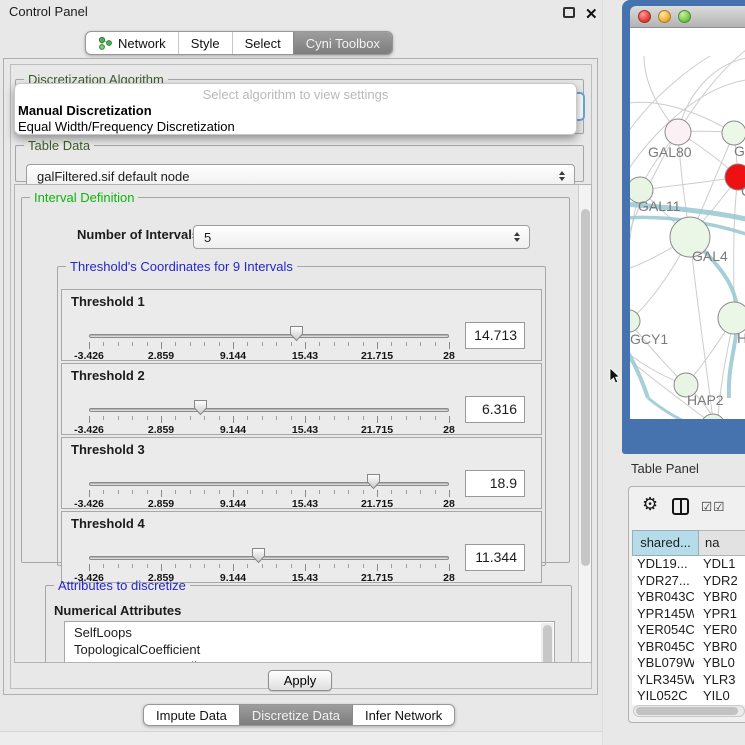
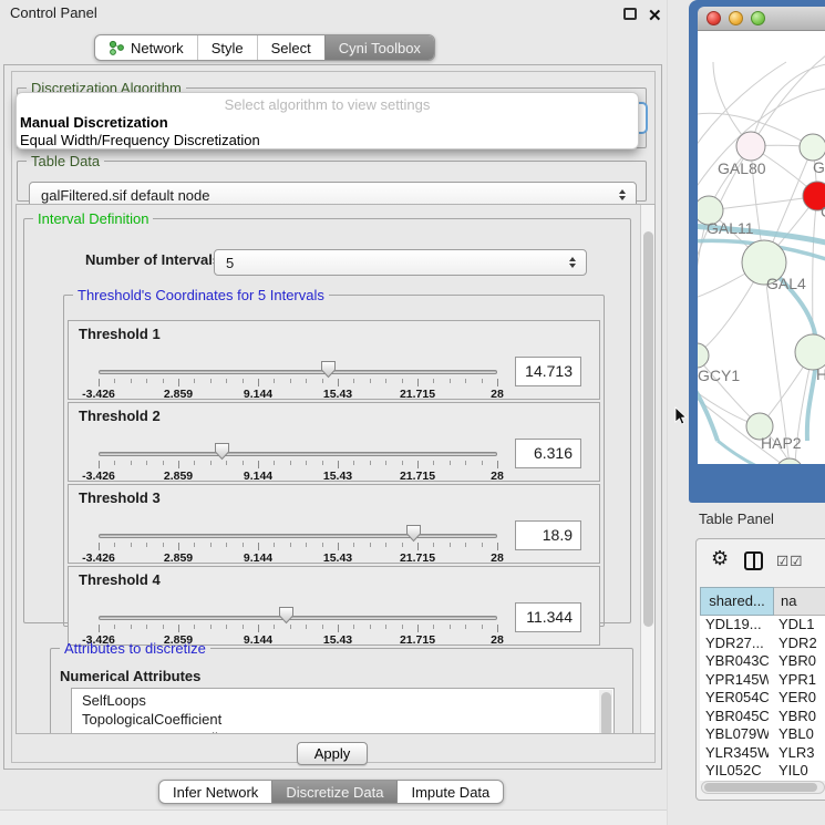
  Control Panel
  ✕
  Network
  Style
  Select
  Cyni Toolbox
  Discretization Algorithm
  Select algorithm to view settings
  Manual Discretization
  Equal Width/Frequency Discretization
  Table Data
  galFiltered.sif default node
  Interval Definition
  Number of Interval
  5
- Threshold's Coordinates for 9 Intervals
+ Threshold's Coordinates for 5 Intervals
  Threshold 1
  -3.426
  2.859
  9.144
  15.43
  21.715
  28
  14.713
  Threshold 2
  -3.426
  2.859
  9.144
  15.43
  21.715
  28
  6.316
  Threshold 3
  -3.426
  2.859
  9.144
  15.43
  21.715
  28
  18.9
  Threshold 4
  -3.426
  2.859
  9.144
  15.43
  21.715
  28
  11.344
  Attributes to discretize
  Numerical Attributes
  SelfLoops
  TopologicalCoefficient
  Apply
- Impute Data
+ Infer Network
  Discretize Data
- Infer Network
+ Impute Data
  GAL80
  GAL11
  GAL4
  GCY1
  H
  HAP2
  Table Panel
  ⚙
  ☑☑
  shared...
  na
  YDL19...
  YDL1
  YDR27...
  YDR2
  YBR043C
  YBR0
  YPR145W
  YPR1
  YER054C
  YER0
  YBR045C
  YBR0
  YBL079W
  YBL0
  YLR345W
  YLR3
  YIL052C
  YIL0
